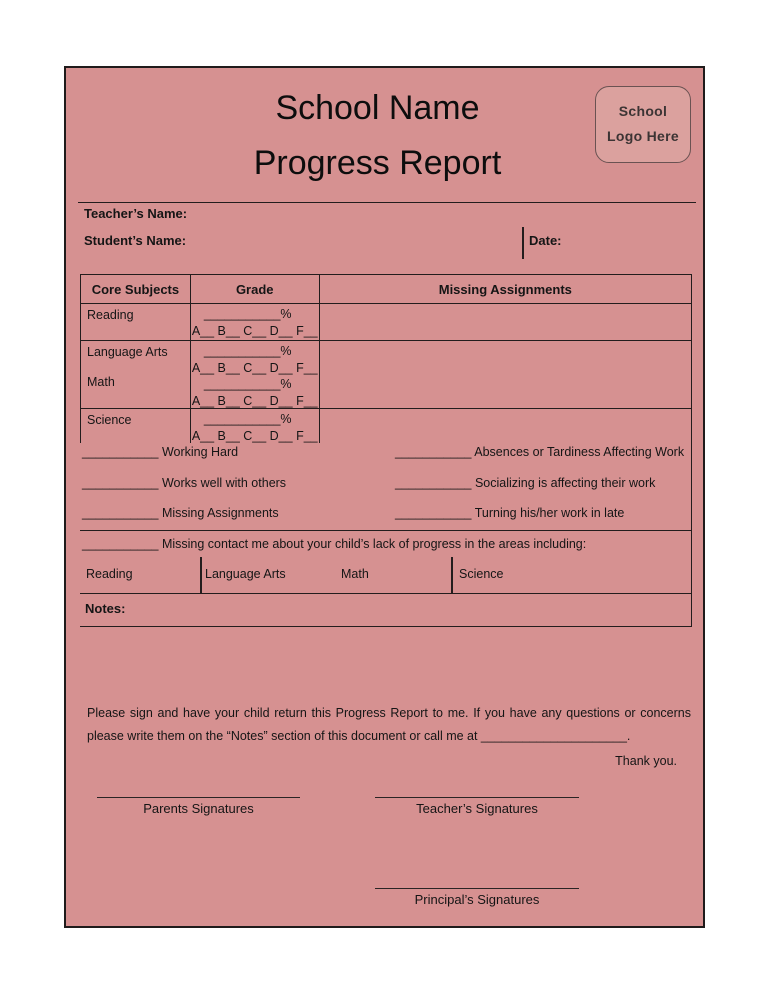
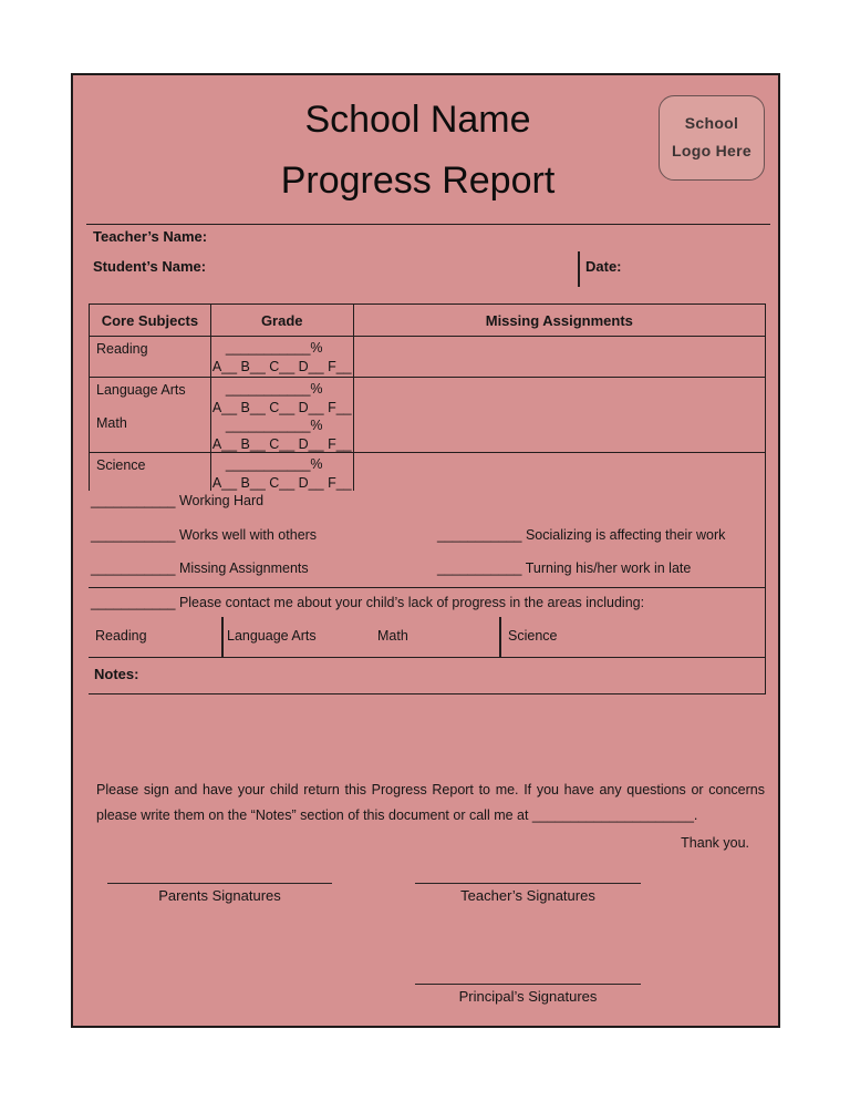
  School Name
  Progress Report
  School
  Logo Here
  Teacher’s Name:
  Student’s Name:
  Date:
  Core Subjects
  Grade
  Missing Assignments
  Reading
  ___________%
  A__ B__ C__ D__ F__
  Language Arts
  Math
  ___________%
  A__ B__ C__ D__ F__
  ___________%
  A__ B__ C__ D__ F__
  Science
  ___________%
  A__ B__ C__ D__ F__
  ___________ Working Hard
- ___________ Absences or Tardiness Affecting Work
  ___________ Works well with others
  ___________ Socializing is affecting their work
  ___________ Missing Assignments
  ___________ Turning his/her work in late
- ___________ Missing contact me about your child’s lack of progress in the areas including:
+ ___________ Please contact me about your child’s lack of progress in the areas including:
  Reading
  Language Arts
  Math
  Science
  Notes:
  Please sign and have your child return this Progress Report to me. If you have any questions or concerns
  please write them on the “Notes” section of this document or call me at _____________________.
  Thank you.
  Parents Signatures
  Teacher’s Signatures
  Principal’s Signatures
